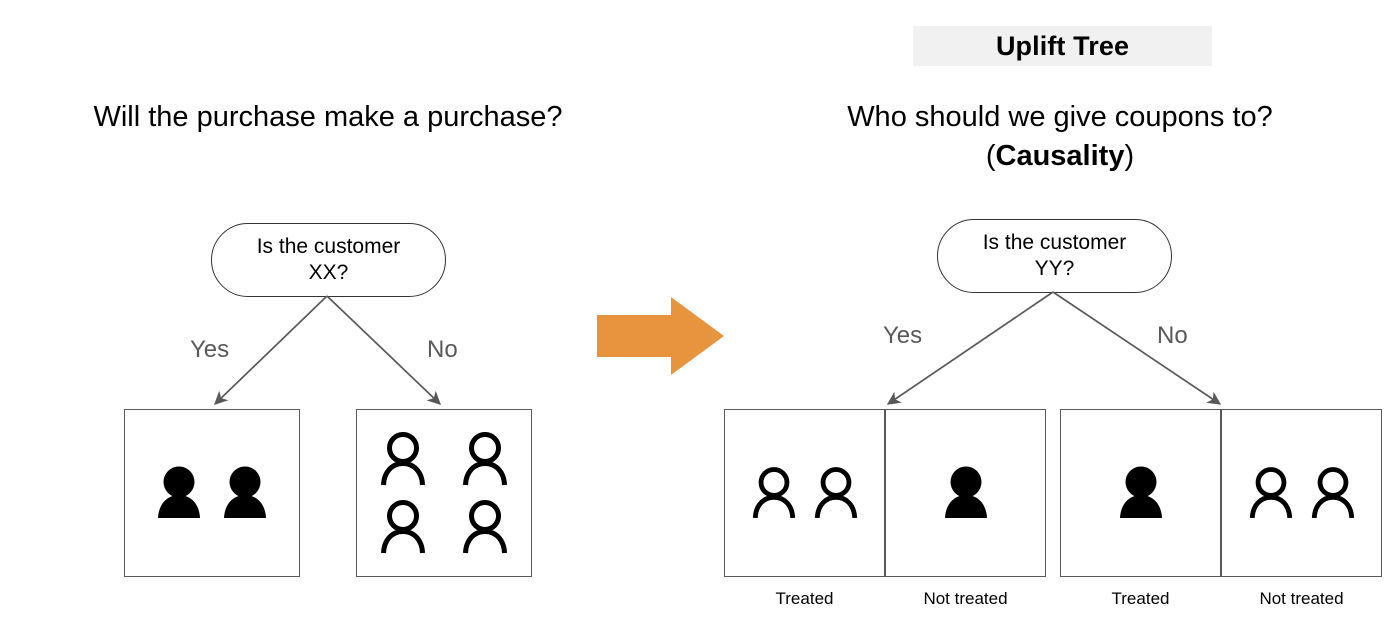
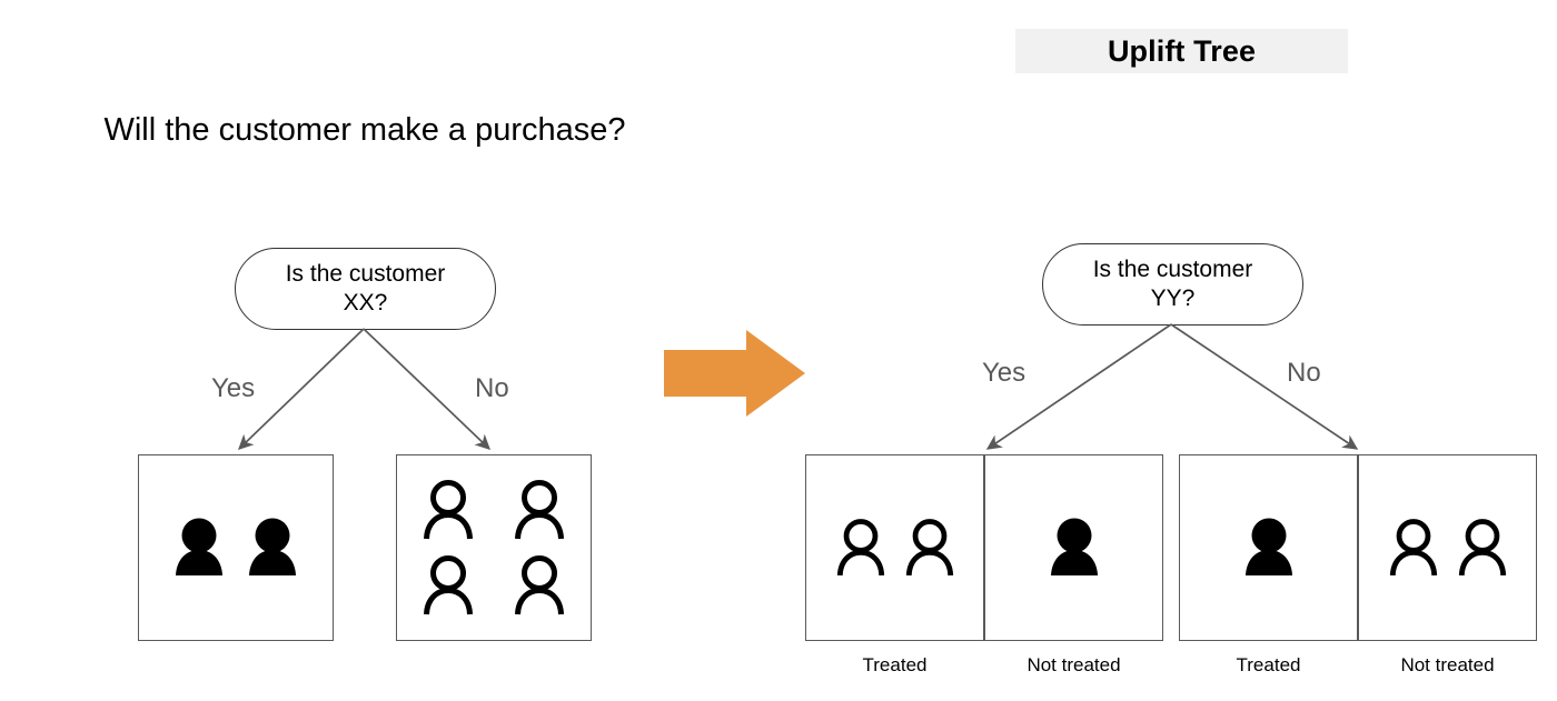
- Will the purchase make a purchase?
+ Will the customer make a purchase?
  Is the customer
  XX?
  Yes
  No
  Uplift Tree
- Who should we give coupons to?
- (Causality)
  Is the customer
  YY?
  Yes
  No
  Treated
  Not treated
  Treated
  Not treated
